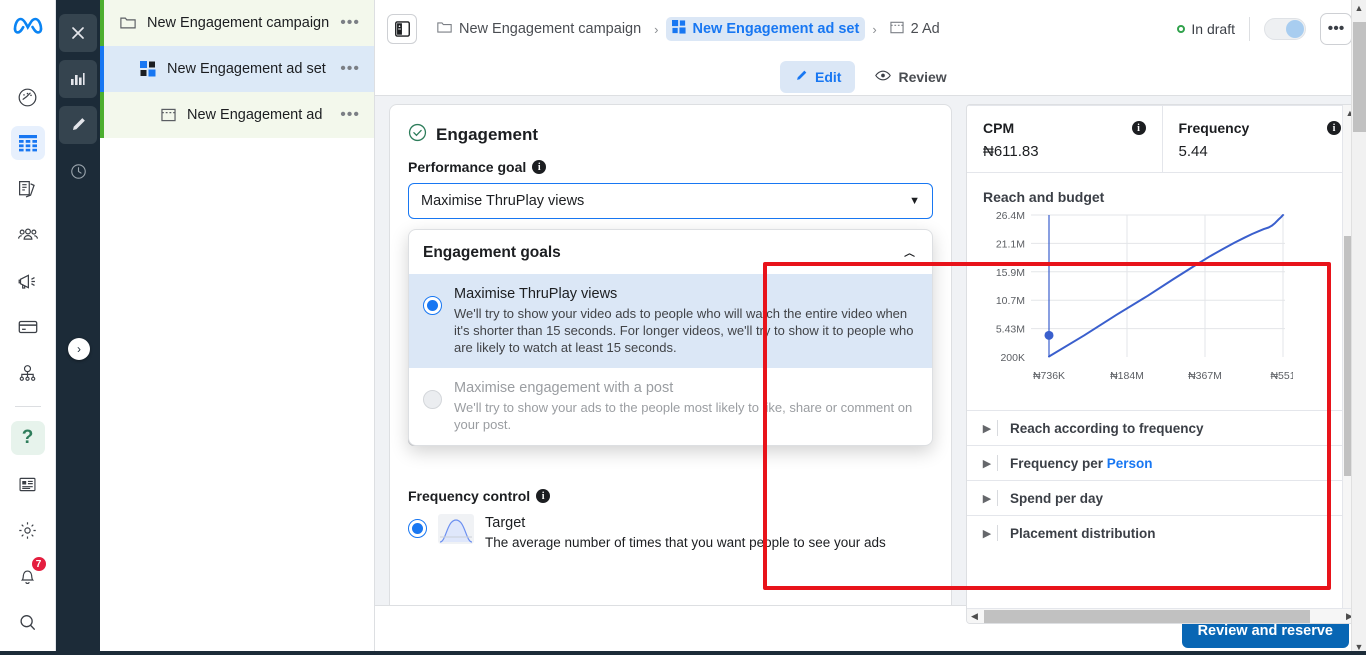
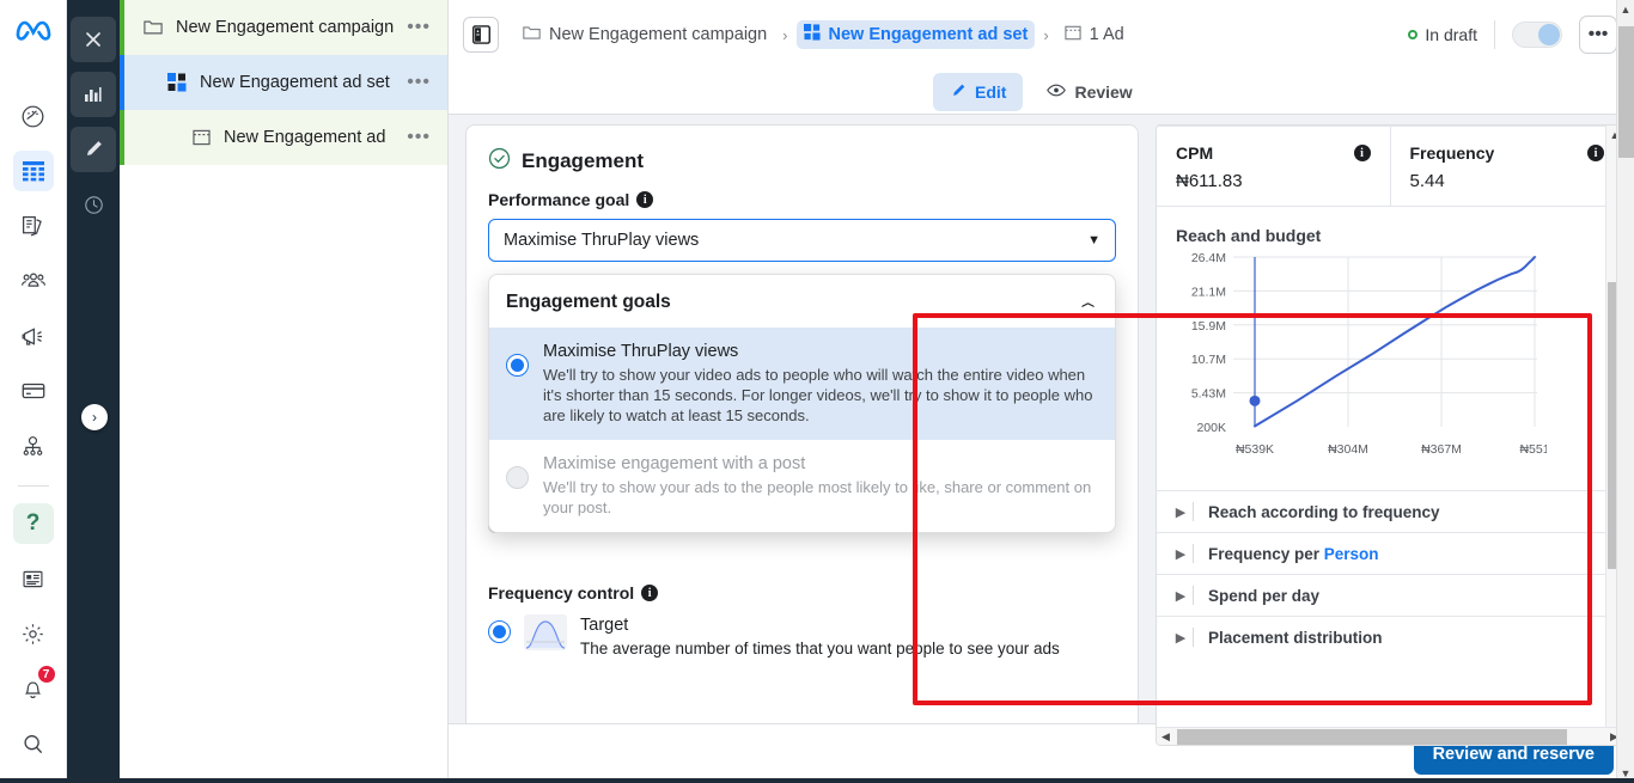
  ?
  7
  ›
  New Engagement campaign
  •••
  New Engagement ad set
  •••
  New Engagement ad
  •••
  New Engagement campaign
  ›
  New Engagement ad set
  ›
- 2 Ad
+ 1 Ad
  In draft
  •••
  Edit
  Review
  Engagement
  Performance goal
  i
  Maximise ThruPlay views
  ▼
  Frequency control
  i
  Target
  The average number of times that you want people to see your ads
  Engagement goals
  ︿
  Maximise ThruPlay views
  We'll try to show your video ads to people who will watch the entire video when it's shorter than 15 seconds. For longer videos, we'll try to show it to people who are likely to watch at least 15 seconds.
  Maximise engagement with a post
  We'll try to show your ads to the people most likely to like, share or comment on your post.
  CPM
  i
  ₦611.83
  Frequency
  i
  5.44
  Reach and budget
  200K
  5.43M
  10.7M
  15.9M
  21.1M
  26.4M
- ₦736K
+ ₦539K
- ₦184M
+ ₦304M
  ₦367M
  ₦551
  ▶
  Reach according to frequency
  ▶
  Frequency per Person
  ▶
  Spend per day
  ▶
  Placement distribution
  ▲
  ◀
  ▶
  Review and reserve
  ▲
  ▼
